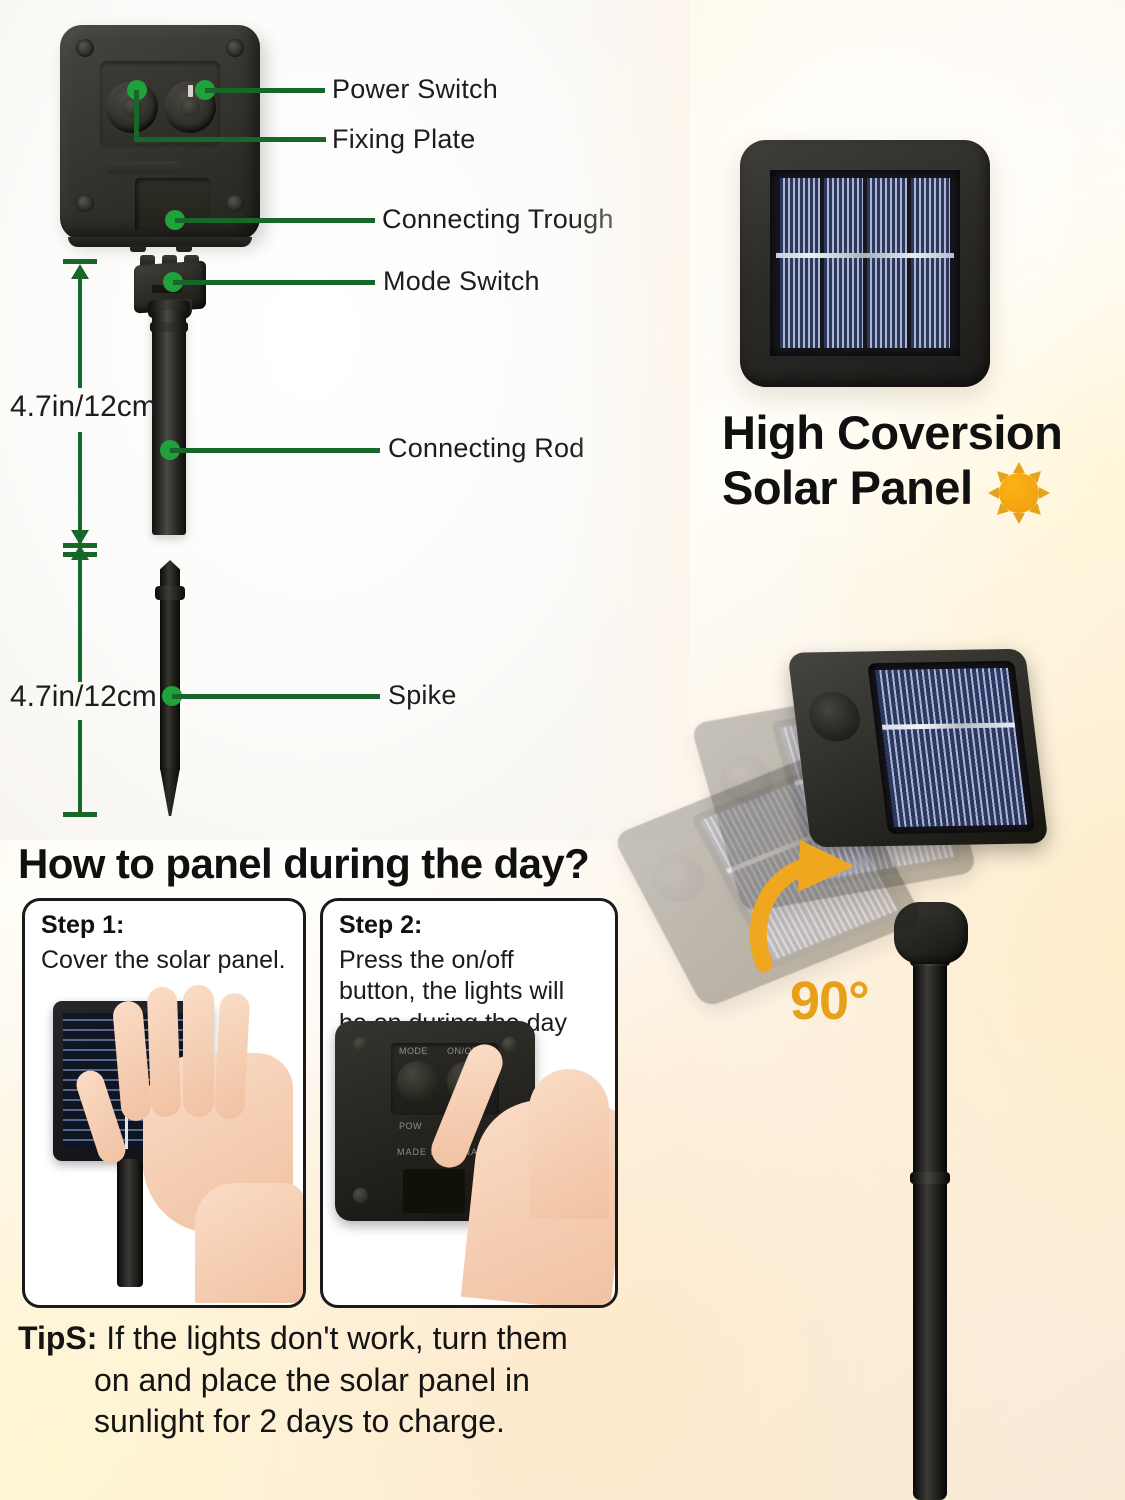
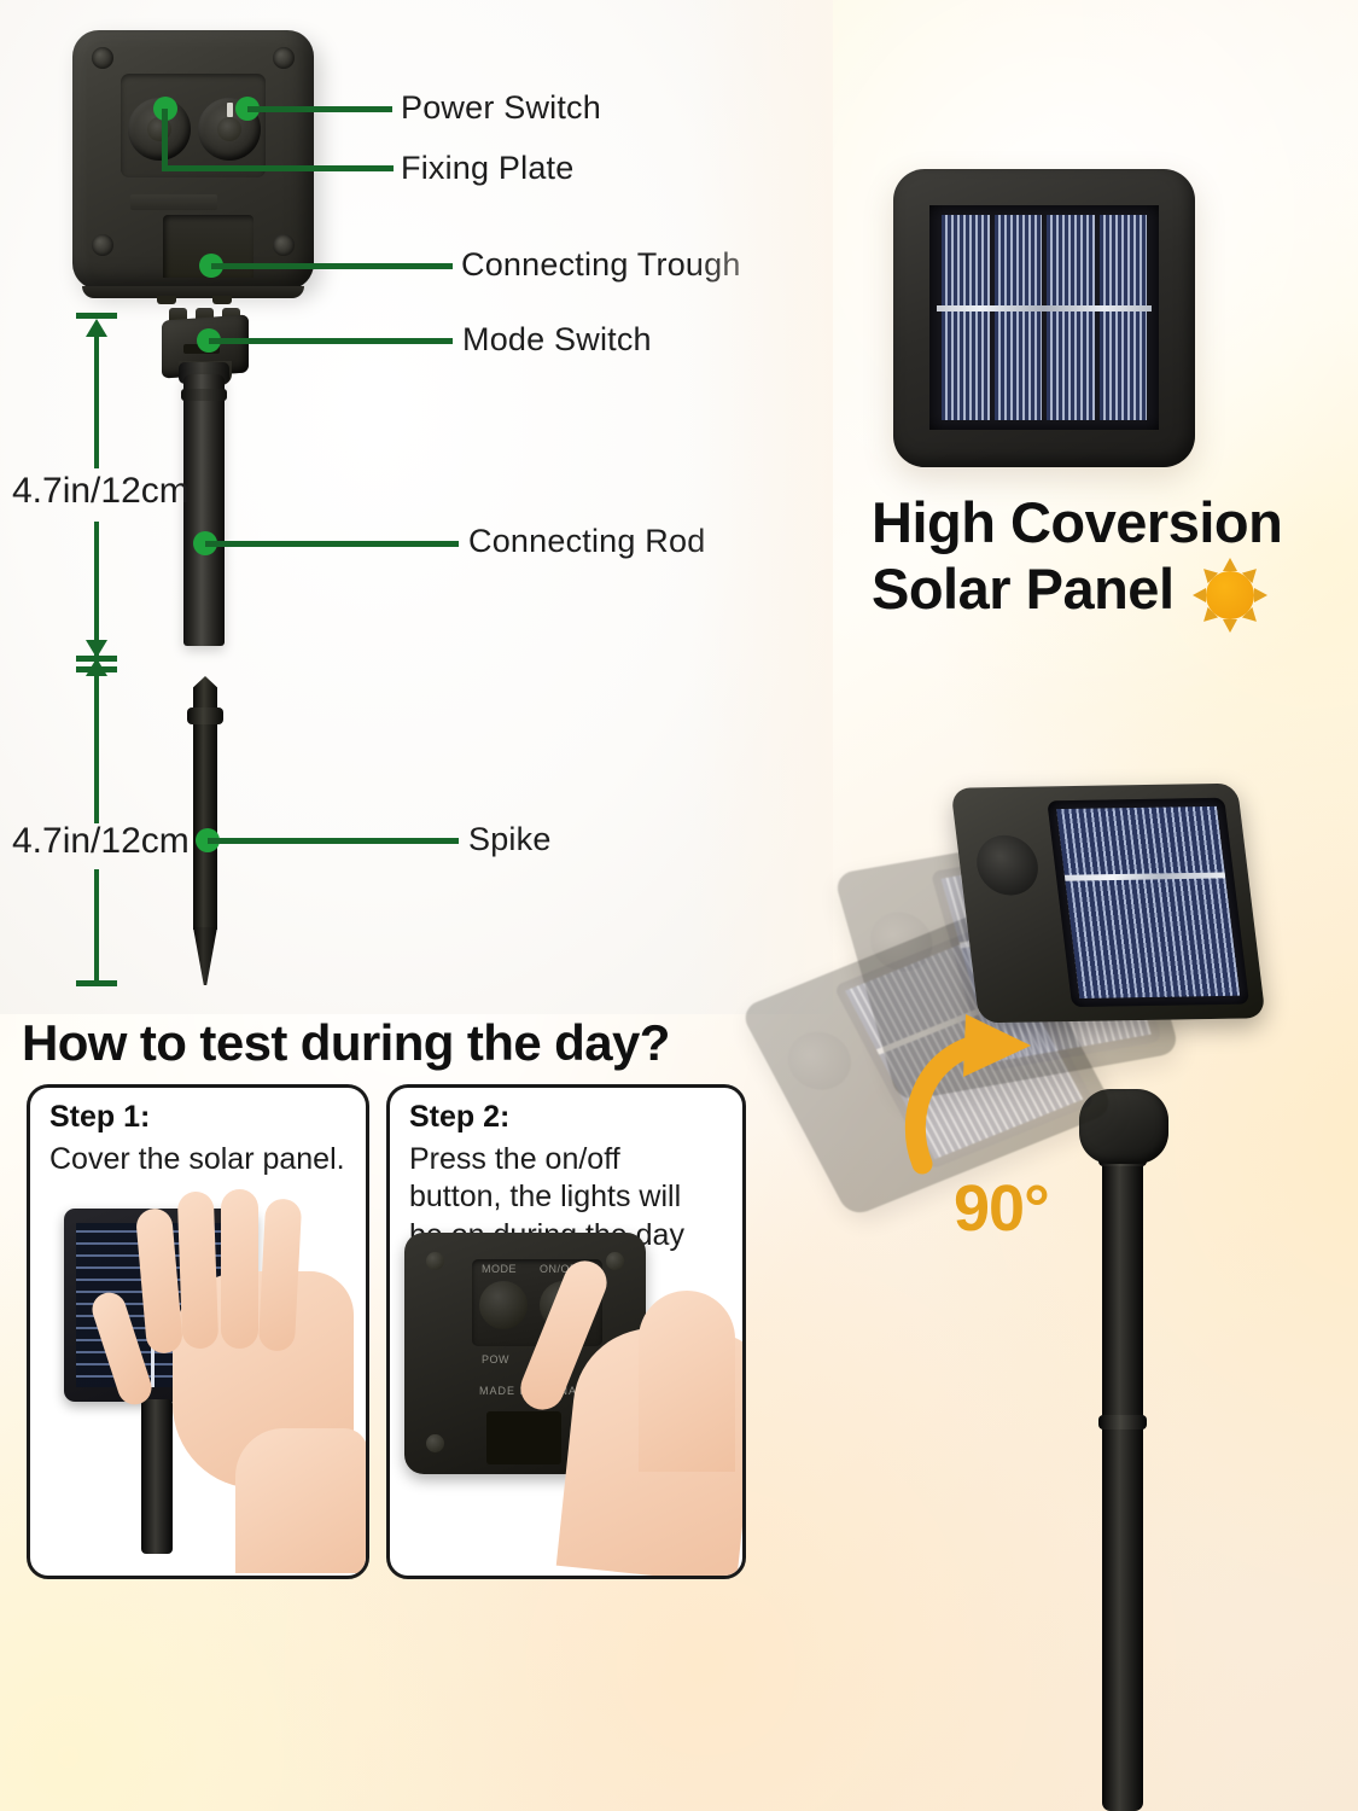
  Power Switch
  Fixing Plate
  Connecting Tro
  Mode Switch
  Connecting Ro
  Spike
  4.7in/12cm
  4.7in/12cm
  High Coversion
  Solar Panel
- How to panel during the day?
+ How to test during the day?
  Step 1:
  Cover the solar panel.
  Step 2:
  Press the on/off button, the lights will day
  MODE
  POW
- TipS: If the lights don't work, turn them
- on and place the solar panel in
- sunlight for 2 days to charge.
  90°
